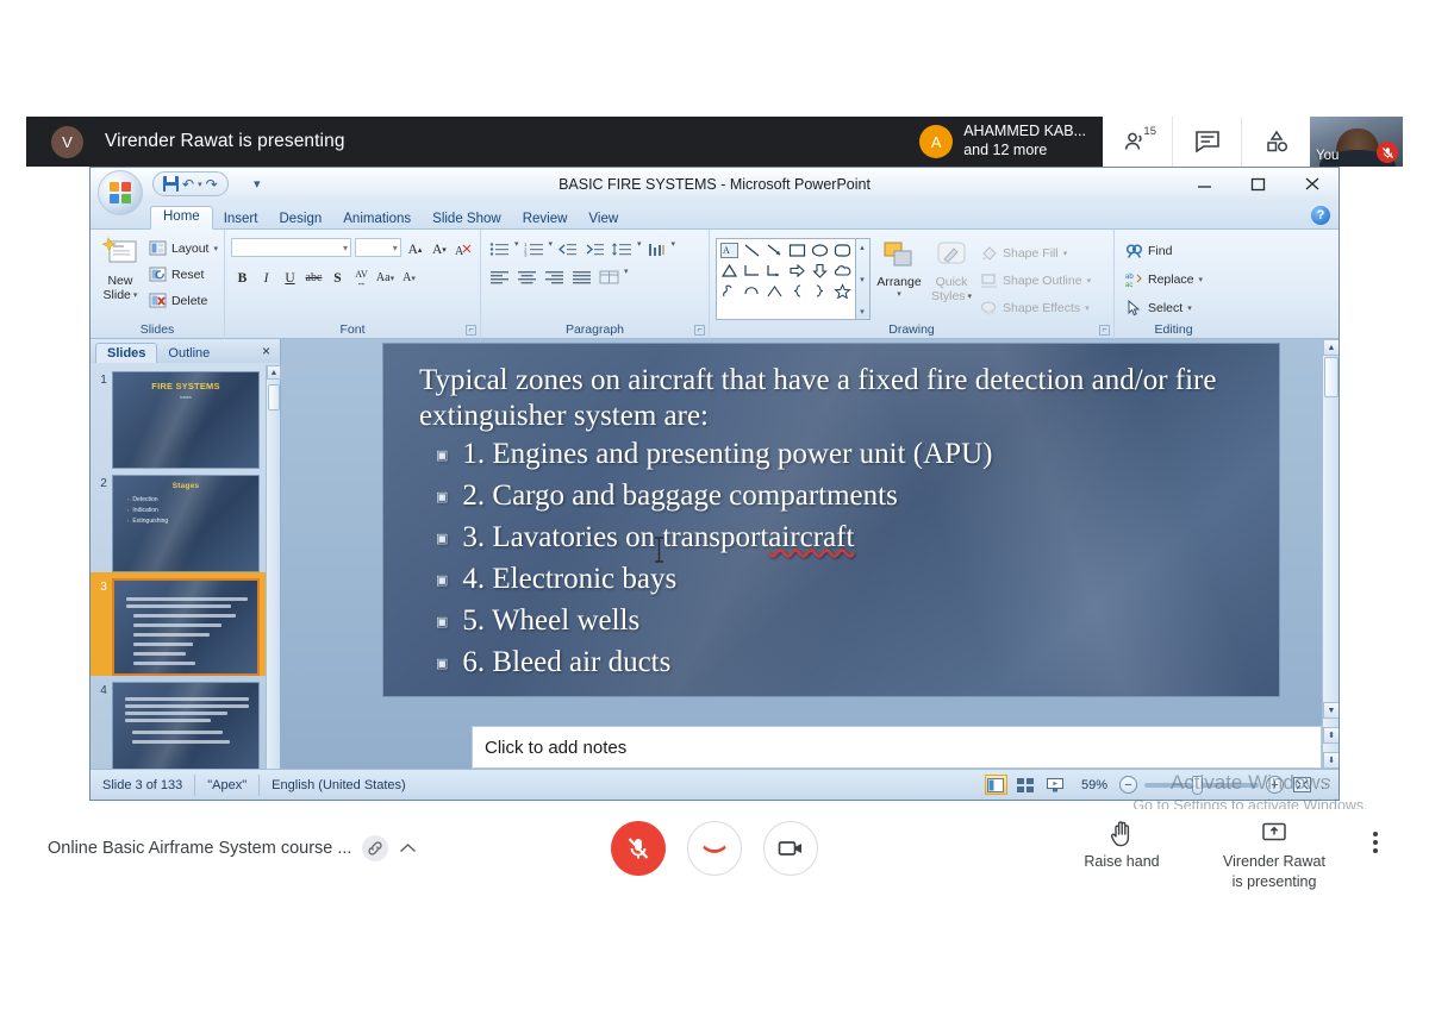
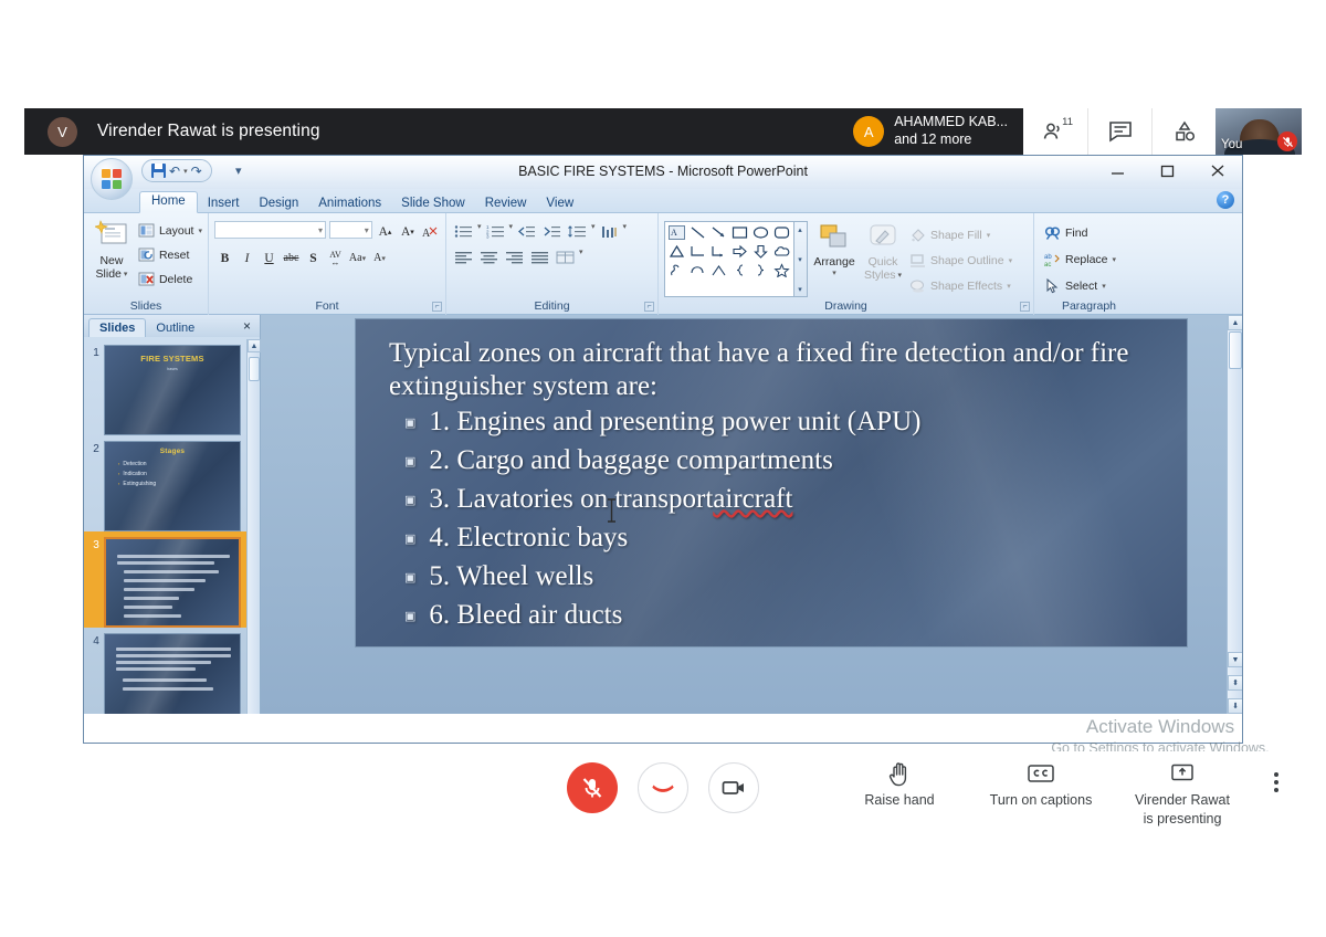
  ↶
  ↷
  ▾
  BASIC FIRE SYSTEMS - Microsoft PowerPoint
  Home
  Insert
  Design
  Animations
  Slide Show
  Review
  View
  ?
  New
  Slide
  Layout
  Reset
  Delete
  Slides
  ▾
  ▾
  A
  ▴
  A
  ▾
  A
  B
  I
  U
  abc
  S
  AV
  ↔
  Aa
  ▾
  A
  ▾
  Font
- Paragraph
+ Editing
  A
  Arrange
  Quick
  Styles
  Shape Fill
  Shape Outline
  Shape Effects
  Drawing
  Find
  Replace
  Select
- Editing
+ Paragraph
  Slides
  Outline
  ×
  1
  FIRE SYSTEMS
  2
  3
  4
  Typical zones on aircraft that have a fixed fire detection and/or fire extinguisher system are:
  ▣
  1. Engines and presenting power unit (APU)
  ▣
  2. Cargo and baggage compartments
  ▣
  3. Lavatories on transport
  aircraft
  ▣
  4. Electronic bays
  ▣
  5. Wheel wells
  ▣
  6. Bleed air ducts
- Click to add notes
- Slide 3 of 133
- "Apex"
- English (United States)
- 59%
- −
- +
- ⋰
  Activate Windows
  Go to Settings to activate Windows.
  V
  Virender Rawat is presenting
  A
  AHAMMED KAB...
  and 12 more
- 15
+ 11
  You
- Online Basic Airframe System course ...
  Raise hand
+ Turn on captions
  Virender Rawat
  is presenting
